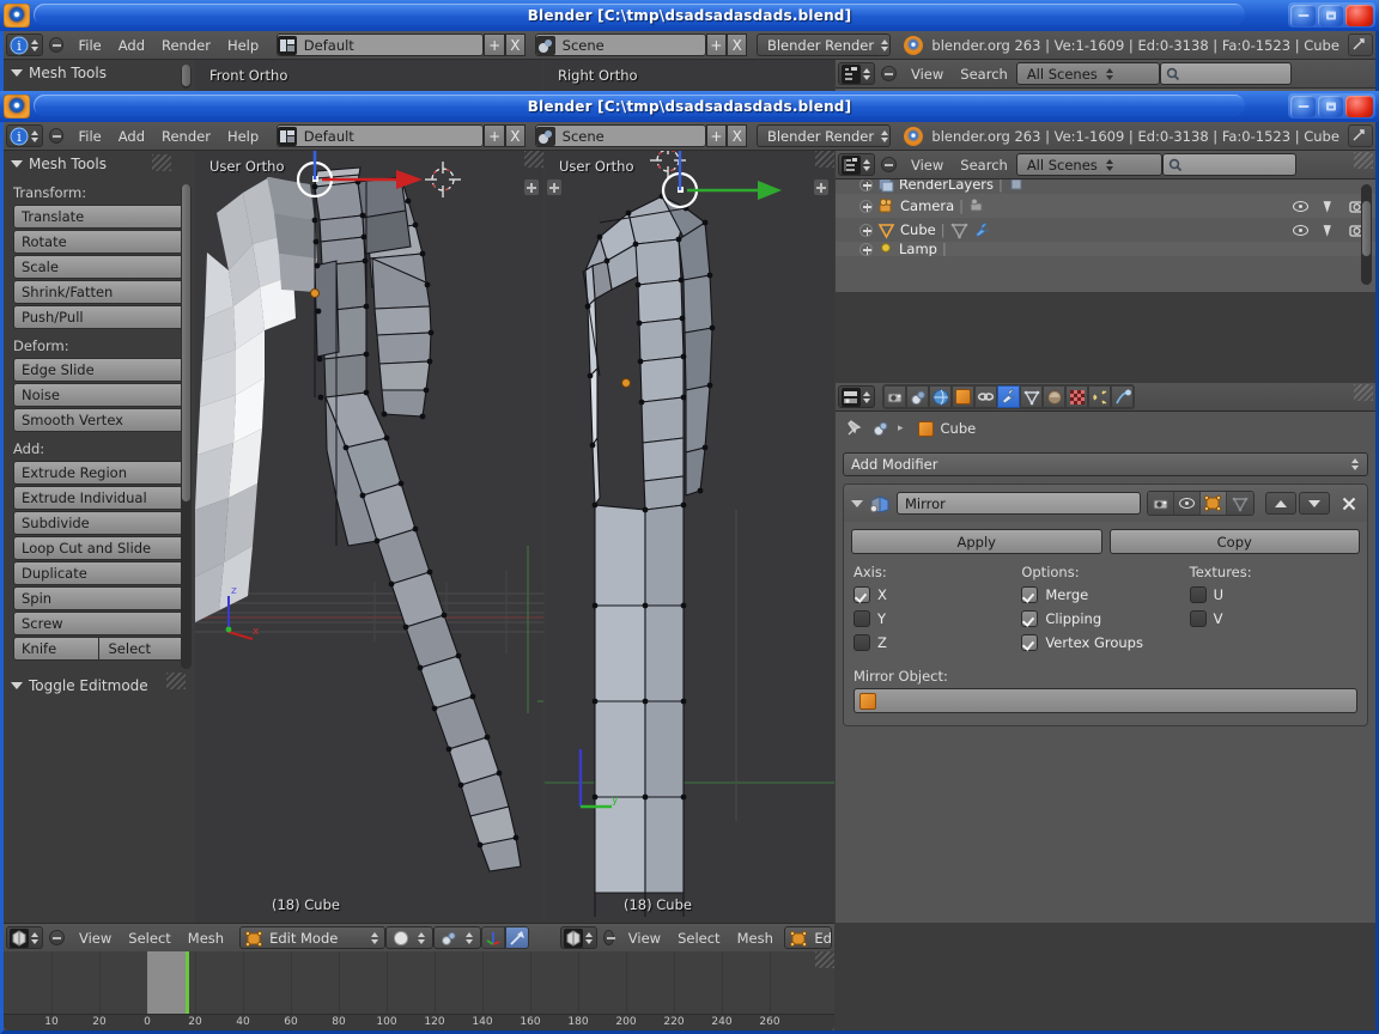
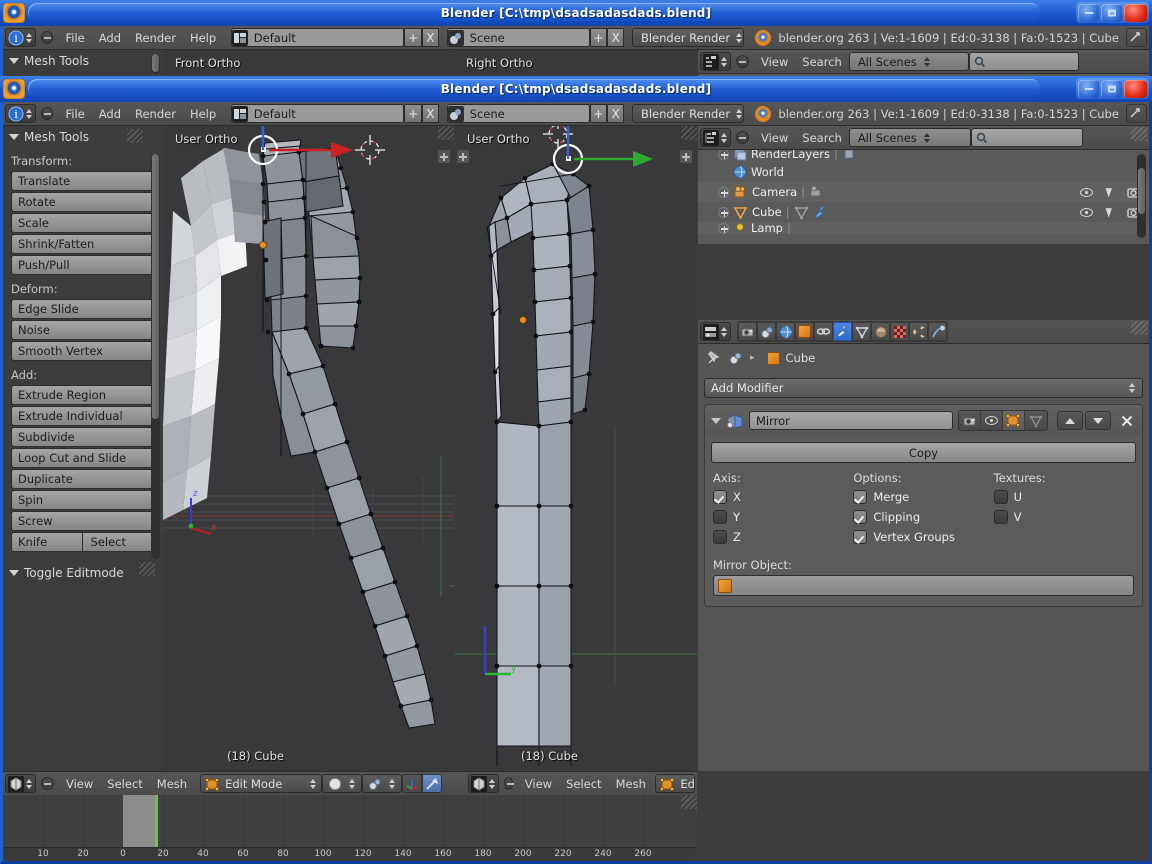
  Blender [C:\tmp\dsadsadasdads.blend]
  i
  File
  Add
  Render
  Help
  Default
  +
  X
  Scene
  +
  X
  Blender Render
  blender.org 263 | Ve:1-1609 | Ed:0-3138 | Fa:0-1523 | Cube
  Mesh Tools
  Front Ortho
  Right Ortho
  View
  Search
  All Scenes
  Blender [C:\tmp\dsadsadasdads.blend]
  i
  File
  Add
  Render
  Help
  Default
  +
  X
  Scene
  +
  X
  Blender Render
  blender.org 263 | Ve:1-1609 | Ed:0-3138 | Fa:0-1523 | Cube
  Mesh Tools
  Transform:
  Translate
  Rotate
  Scale
  Shrink/Fatten
  Push/Pull
  Deform:
  Edge Slide
  Noise
  Smooth Vertex
  Add:
  Extrude Region
  Extrude Individual
  Subdivide
  Loop Cut and Slide
  Duplicate
  Spin
  Screw
  Knife
  Select
  Toggle Editmode
  User Ortho
  z
  x
  (18) Cube
  User Ortho
  y
  (18) Cube
  View
  Search
  All Scenes
  RenderLayers
  |
+ World
  Camera
  |
  Cube
  |
  Lamp
  |
  ▸
  Cube
  Add Modifier
  Mirror
- Apply
  Copy
  Axis:
  X
  Y
  Z
  Options:
  Merge
  Clipping
  Vertex Groups
  Textures:
  U
  V
  Mirror Object:
  View
  Select
  Mesh
  Edit Mode
  View
  Select
  Mesh
  10
  20
  0
  20
  40
  60
  80
  100
  120
  140
  160
  180
  200
  220
  240
  260
